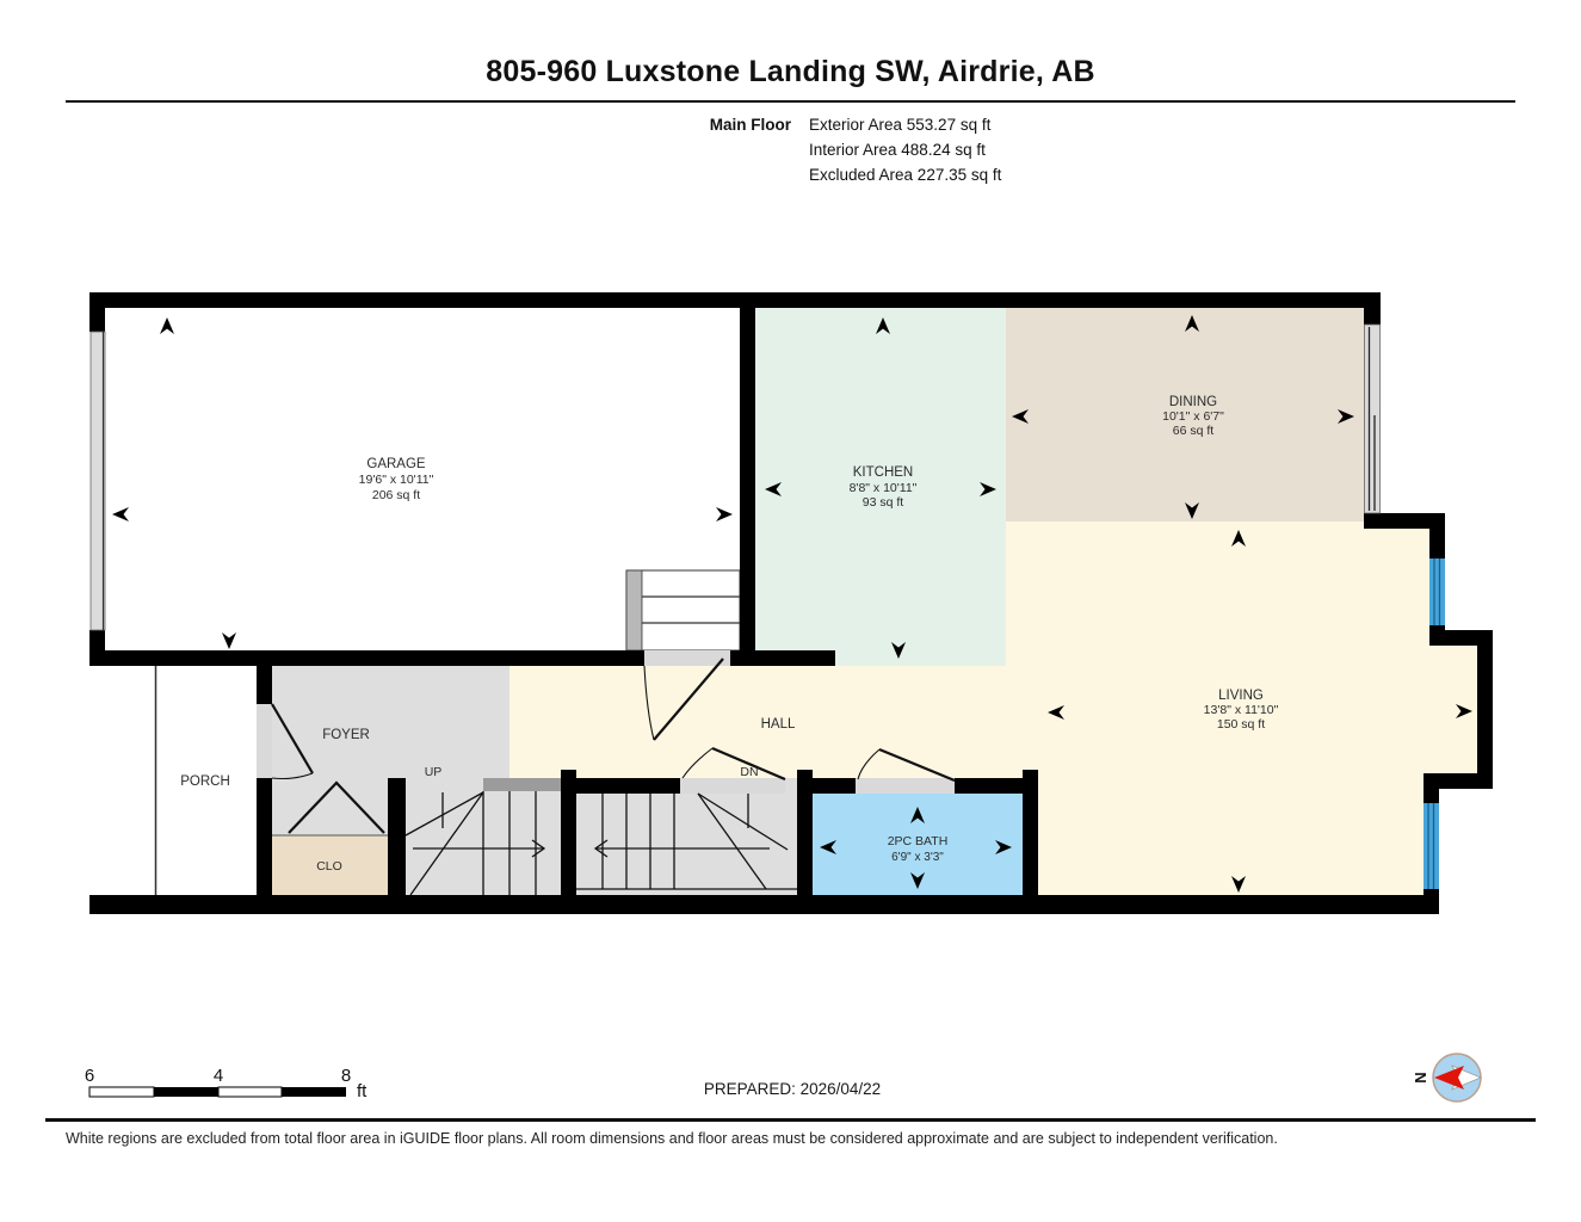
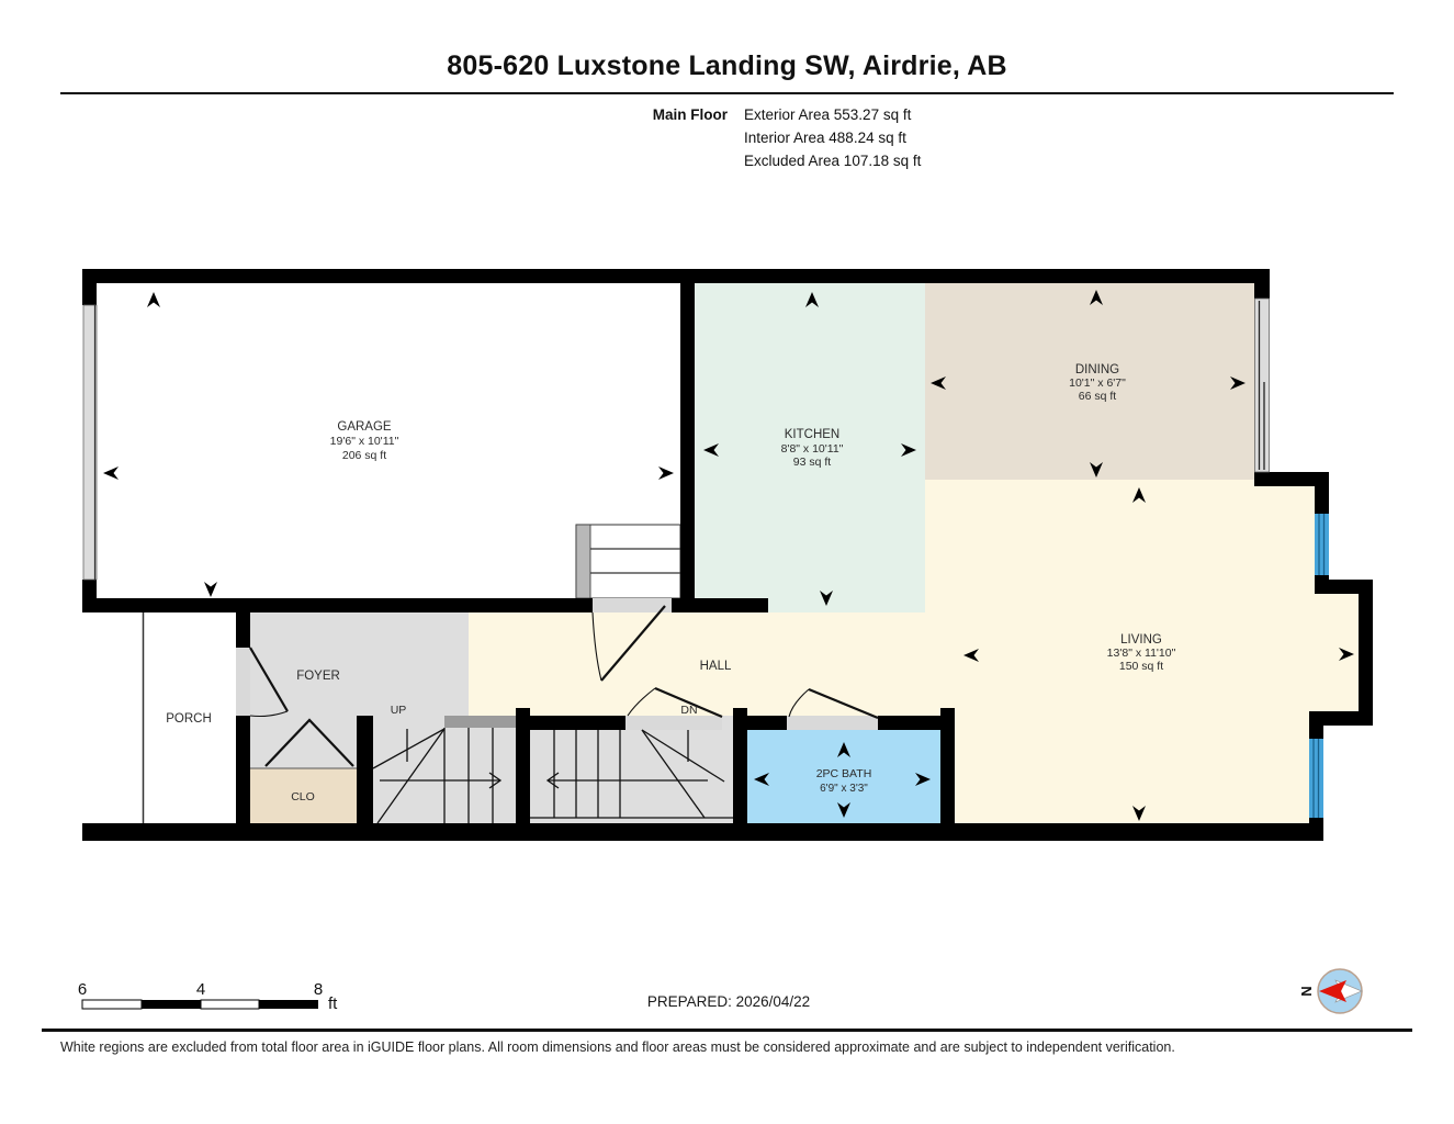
- 805-960 Luxstone Landing SW, Airdrie, AB
+ 805-620 Luxstone Landing SW, Airdrie, AB
  Main Floor
  Exterior Area 553.27 sq ft
  Interior Area 488.24 sq ft
- Excluded Area 227.35 sq ft
+ Excluded Area 107.18 sq ft
  GARAGE
  19'6" x 10'11"
  206 sq ft
  KITCHEN
  8'8" x 10'11"
  93 sq ft
  DINING
  10'1" x 6'7"
  66 sq ft
  LIVING
  13'8" x 11'10"
  150 sq ft
  HALL
  FOYER
  PORCH
  CLO
  UP
  DN
  2PC BATH
  6'9" x 3'3"
  6
  4
  8
  ft
  PREPARED: 2026/04/22
  White regions are excluded from total floor area in iGUIDE floor plans. All room dimensions and floor areas must be considered approximate and are subject to independent verification.
